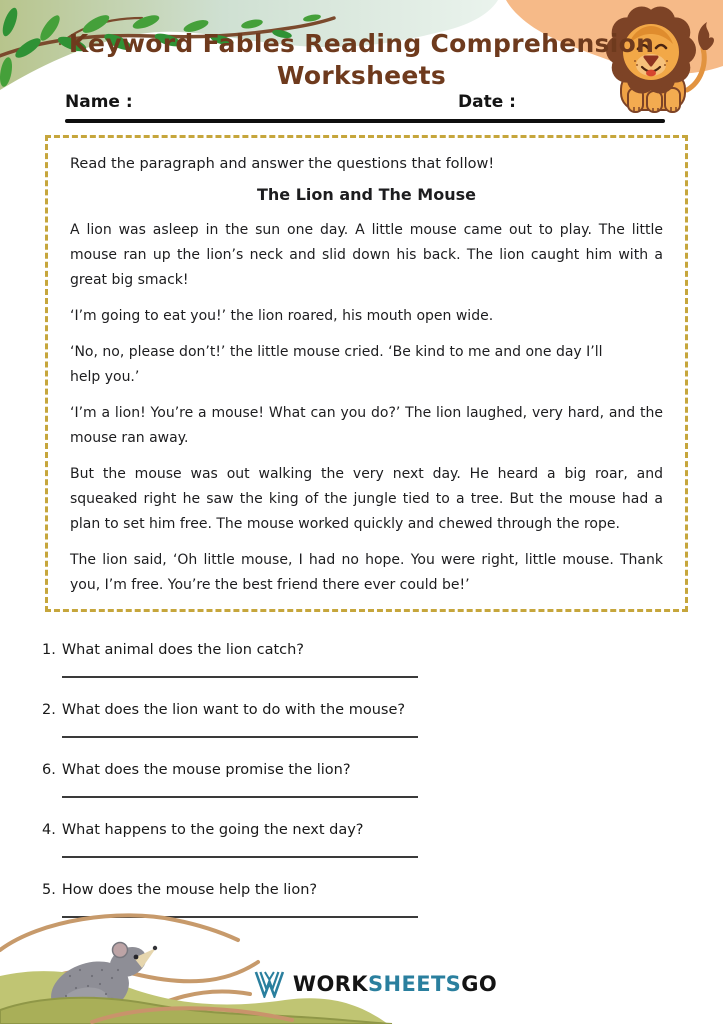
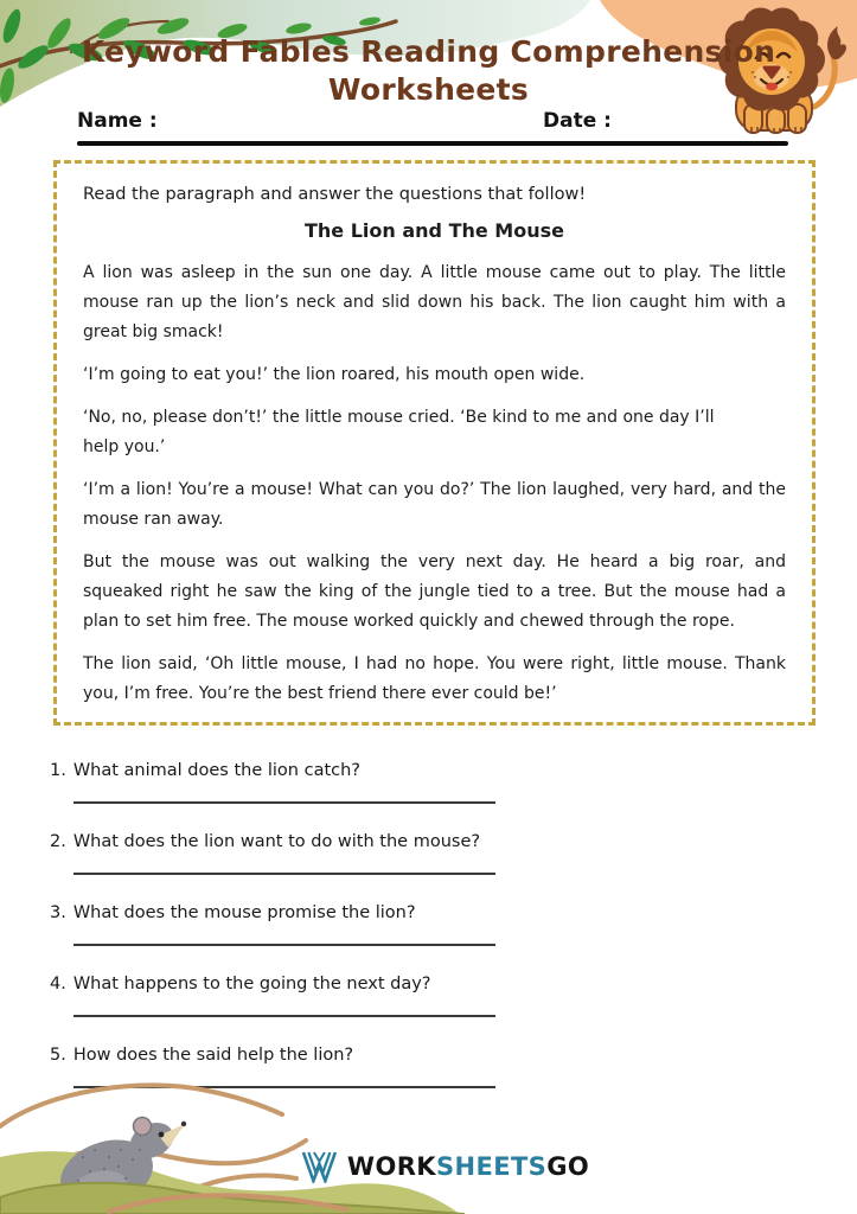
  Keyword Fables Reading Comprehension
  Worksheets
  Name :
  Date :
  Read the paragraph and answer the questions that follow!
  The Lion and The Mouse
  A lion was asleep in the sun one day. A little mouse came out to play. The little mouse ran up the lion’s neck and slid down his back. The lion caught him with a great big smack!
  ‘I’m going to eat you!’ the lion roared, his mouth open wide.
  ‘No, no, please don’t!’ the little mouse cried. ‘Be kind to me and one day I’ll
  help you.’
  ‘I’m a lion! You’re a mouse! What can you do?’ The lion laughed, very hard, and the mouse ran away.
  But the mouse was out walking the very next day. He heard a big roar, and squeaked right he saw the king of the jungle tied to a tree. But the mouse had a plan to set him free. The mouse worked quickly and chewed through the rope.
  The lion said, ‘Oh little mouse, I had no hope. You were right, little mouse. Thank you, I’m free. You’re the best friend there ever could be!’
  1. What animal does the lion catch?
  2. What does the lion want to do with the mouse?
- 6. What does the mouse promise the lion?
+ 3. What does the mouse promise the lion?
  4. What happens to the going the next day?
- 5. How does the mouse help the lion?
+ 5. How does the said help the lion?
  WORKSHEETSGO
